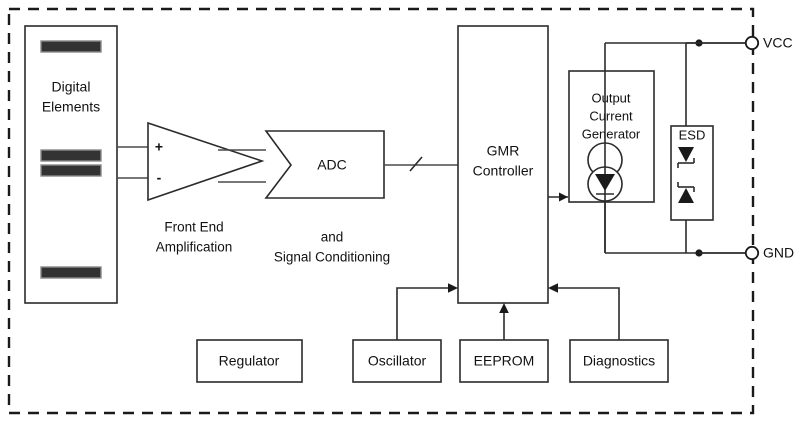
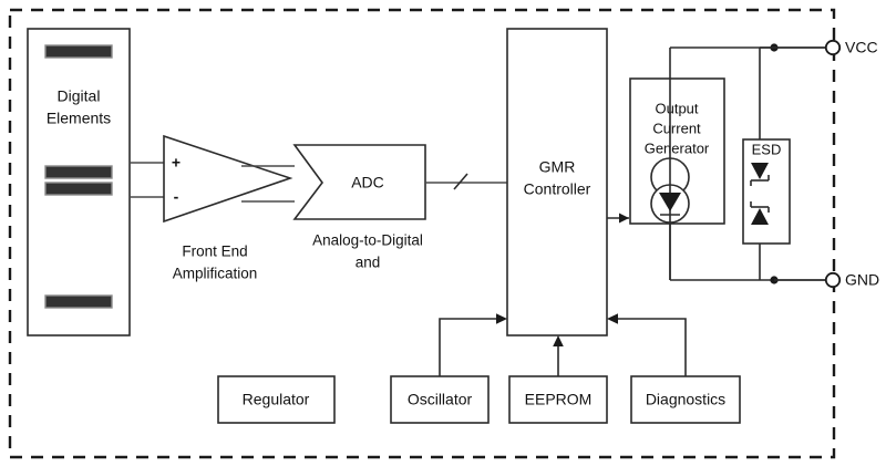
  Digital
  Elements
  +
  -
  Front End
  Amplification
  ADC
+ Analog-to-Digital
  and
- Signal Conditioning
  GMR
  Controller
  Otput
  Current
  Generator
  ESD
  VCC
  GND
  Regulator
  Oscillator
  EEPROM
  Diagnostics
